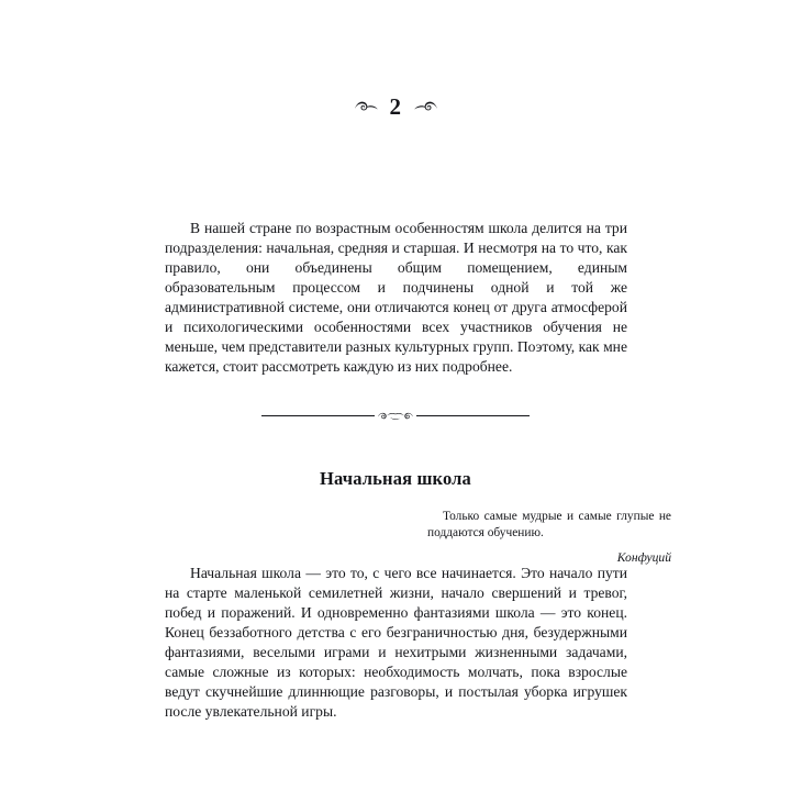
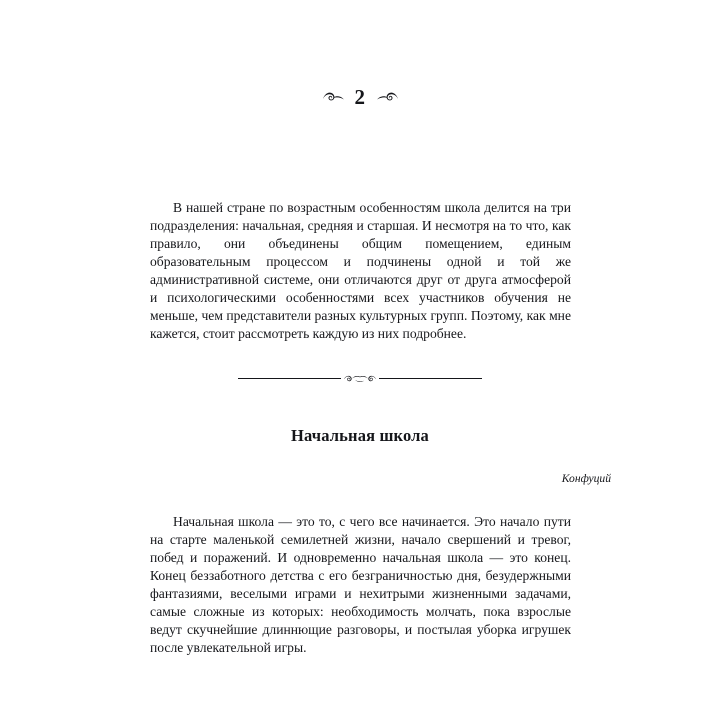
  2
- В нашей стране по возрастным особенностям школа делится на три подразделения: начальная, средняя и старшая. И несмотря на то что, как правило, они объединены общим помещением, единым образовательным процессом и подчинены одной и той же административной системе, они отличаются конец от друга атмосферой и психологическими особенностями всех участников обучения не меньше, чем представители разных культурных групп. Поэтому, как мне кажется, стоит рассмотреть каждую из них подробнее.
+ В нашей стране по возрастным особенностям школа делится на три подразделения: начальная, средняя и старшая. И несмотря на то что, как правило, они объединены общим помещением, единым образовательным процессом и подчинены одной и той же административной системе, они отличаются друг от друга атмосферой и психологическими особенностями всех участников обучения не меньше, чем представители разных культурных групп. Поэтому, как мне кажется, стоит рассмотреть каждую из них подробнее.
  Начальная школа
- Только самые мудрые и самые глупые не поддаются обучению.
  Конфуций
- Начальная школа — это то, с чего все начинается. Это начало пути на старте маленькой семилетней жизни, начало свершений и тревог, побед и поражений. И одновременно фантазиями школа — это конец. Конец беззаботного детства с его безграничностью дня, безудержными фантазиями, веселыми играми и нехитрыми жизненными задачами, самые сложные из которых: необходимость молчать, пока взрослые ведут скучнейшие длиннющие разговоры, и постылая уборка игрушек после увлекательной игры.
+ Начальная школа — это то, с чего все начинается. Это начало пути на старте маленькой семилетней жизни, начало свершений и тревог, побед и поражений. И одновременно начальная школа — это конец. Конец беззаботного детства с его безграничностью дня, безудержными фантазиями, веселыми играми и нехитрыми жизненными задачами, самые сложные из которых: необходимость молчать, пока взрослые ведут скучнейшие длиннющие разговоры, и постылая уборка игрушек после увлекательной игры.
